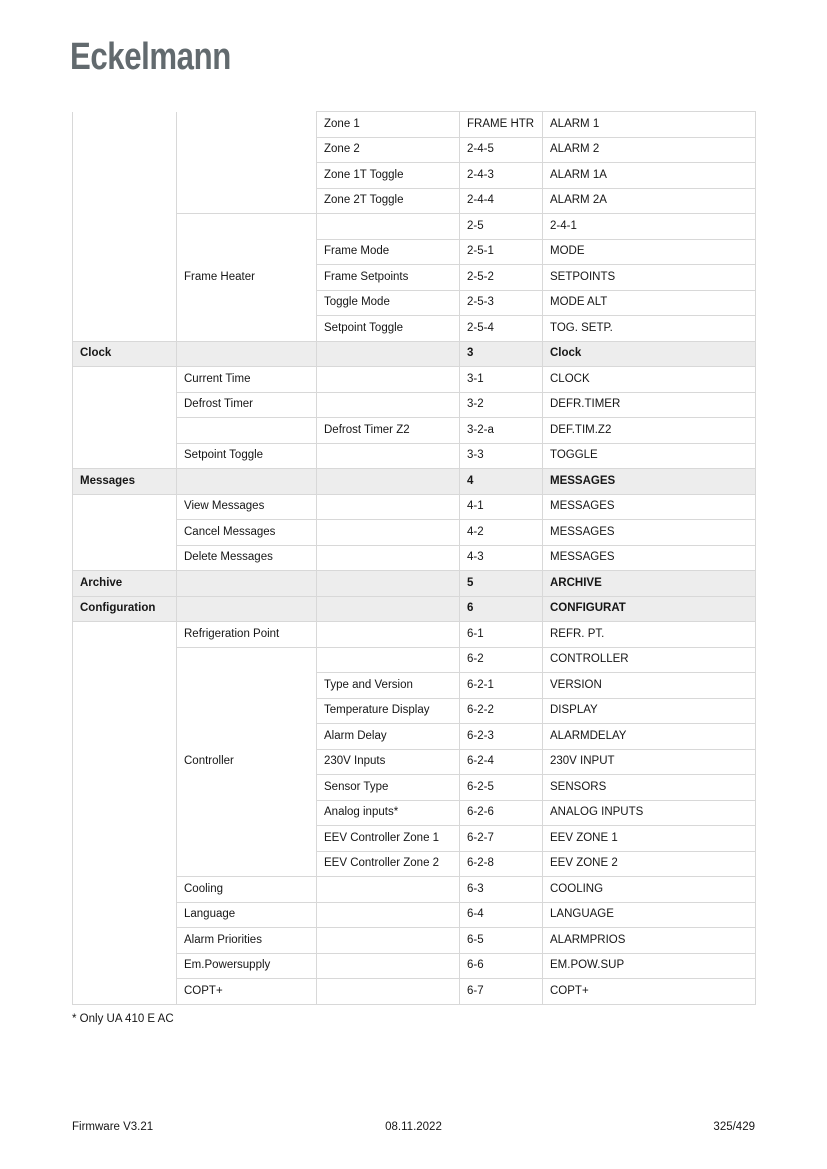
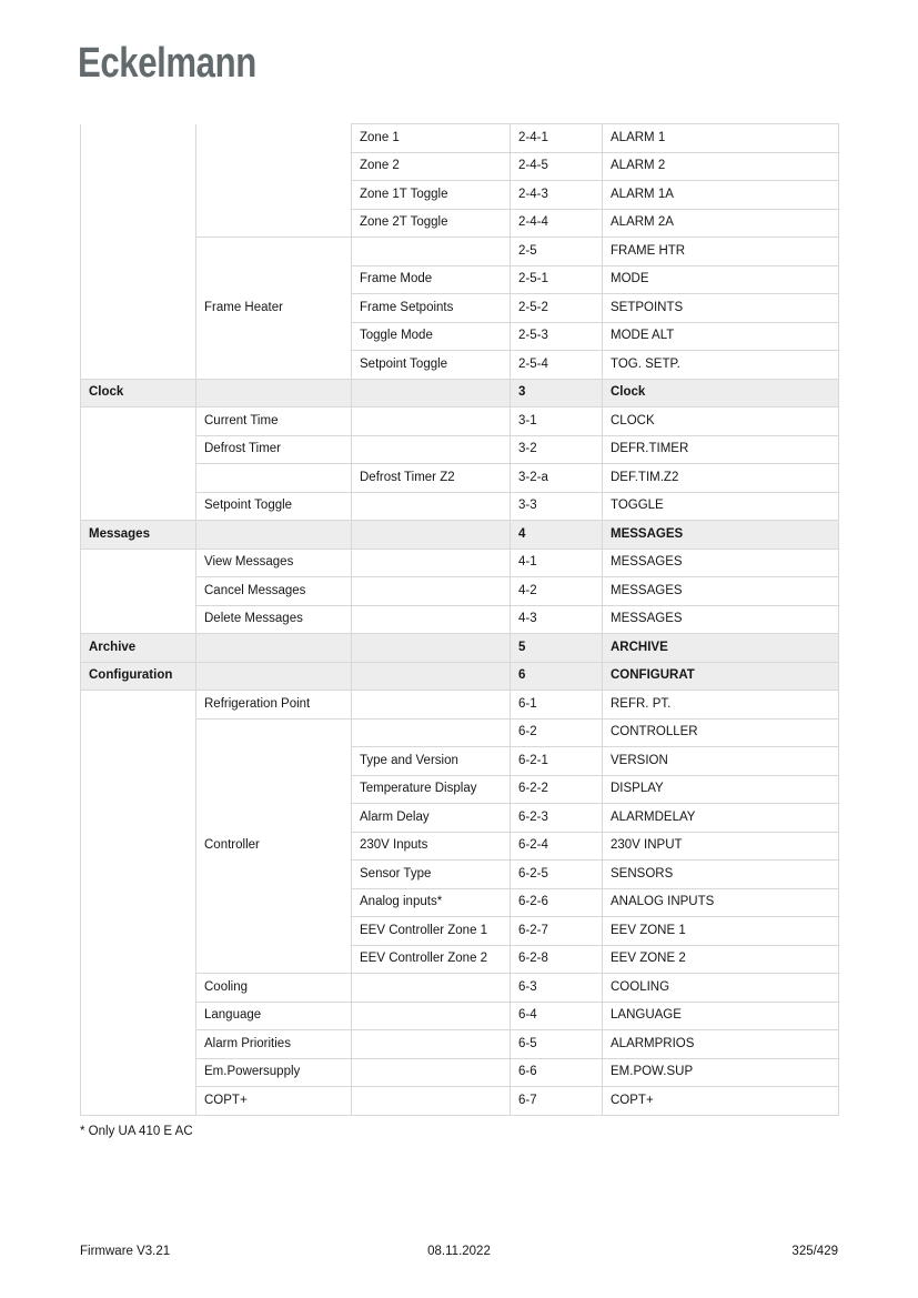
  Eckelmann
- 		Zone 1	FRAME HTR	ALARM 1
+ 		Zone 1	2-4-1	ALARM 1
  Zone 2	2-4-5	ALARM 2
  Zone 1T Toggle	2-4-3	ALARM 1A
  Zone 2T Toggle	2-4-4	ALARM 2A
- Frame Heater		2-5	2-4-1
+ Frame Heater		2-5	FRAME HTR
  Frame Mode	2-5-1	MODE
  Frame Setpoints	2-5-2	SETPOINTS
  Toggle Mode	2-5-3	MODE ALT
  Setpoint Toggle	2-5-4	TOG. SETP.
  Clock			3	Clock
  	Current Time		3-1	CLOCK
  Defrost Timer		3-2	DEFR.TIMER
  	Defrost Timer Z2	3-2-a	DEF.TIM.Z2
  Setpoint Toggle		3-3	TOGGLE
  Messages			4	MESSAGES
  	View Messages		4-1	MESSAGES
  Cancel Messages		4-2	MESSAGES
  Delete Messages		4-3	MESSAGES
  Archive			5	ARCHIVE
  Configuration			6	CONFIGURAT
  	Refrigeration Point		6-1	REFR. PT.
  Controller		6-2	CONTROLLER
  Type and Version	6-2-1	VERSION
  Temperature Display	6-2-2	DISPLAY
  Alarm Delay	6-2-3	ALARMDELAY
  230V Inputs	6-2-4	230V INPUT
  Sensor Type	6-2-5	SENSORS
  Analog inputs*	6-2-6	ANALOG INPUTS
  EEV Controller Zone 1	6-2-7	EEV ZONE 1
  EEV Controller Zone 2	6-2-8	EEV ZONE 2
  Cooling		6-3	COOLING
  Language		6-4	LANGUAGE
  Alarm Priorities		6-5	ALARMPRIOS
  Em.Powersupply		6-6	EM.POW.SUP
  COPT+		6-7	COPT+
  * Only UA 410 E AC
  Firmware V3.21
  08.11.2022
  325/429
